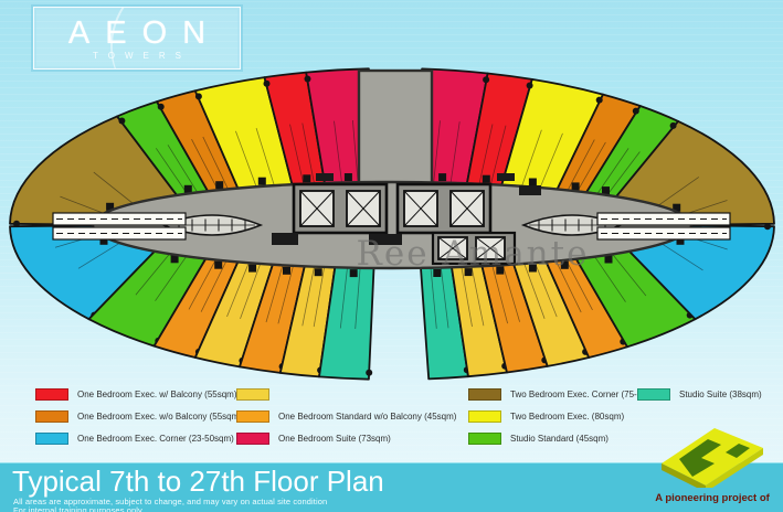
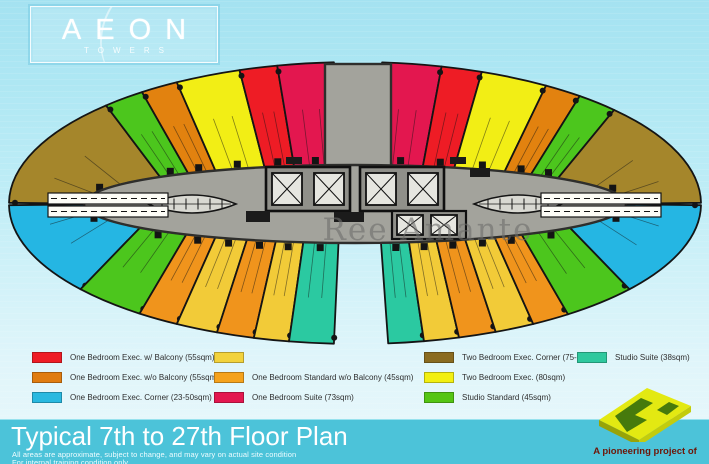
  AEON
  TOWERS
  Ree Amante
  One Bedroom Exec. w/ Balcony (55sqm
  One Bedroom Exec. w/o Balcony (55sqm
  One Bedroom Exec. Corner (23-50sqm)
  One Bedroom Standard w/o Balcony (45sqm)
  One Bedroom Suite (73sqm)
  Two Bedroom Exec. Corner (75-
  Two Bedroom Exec. (80sqm)
  Studio Standard (45sqm)
  Studio Suite (38sqm)
  Typical 7th to 27th Floor Plan
  All areas are approximate, subject to change, and may vary on actual site condition
- For internal training purposes only
+ For internal training condition only
  A pioneering project of
